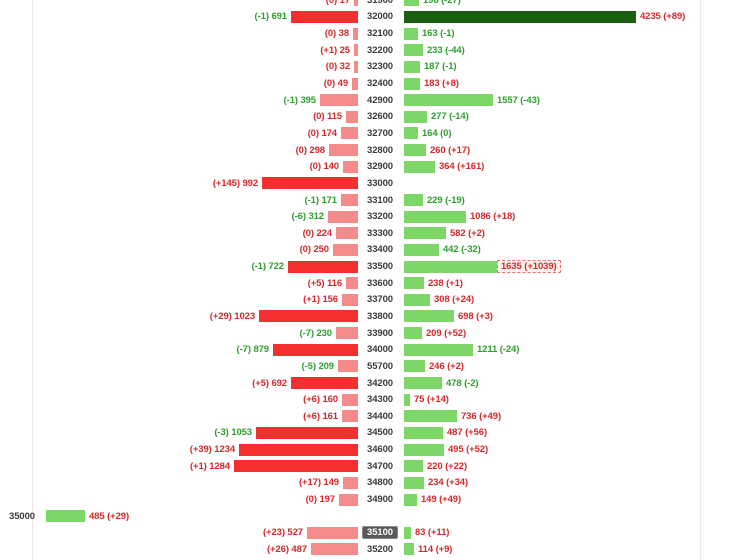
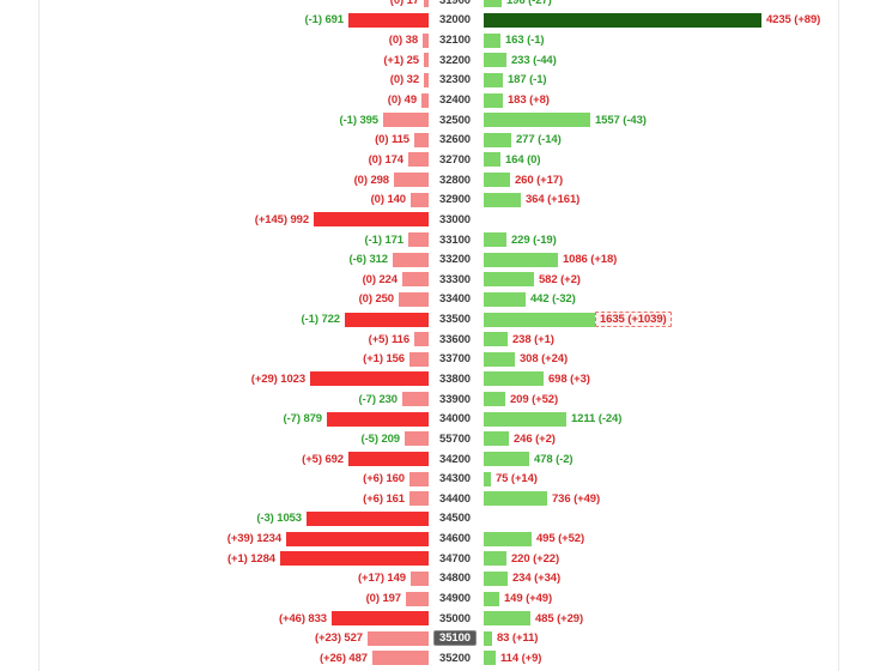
  (0) 17
  31900
  196 (-27)
  (-1) 691
  32000
  4235 (+89)
  (0) 38
  32100
  163 (-1)
  (+1) 25
  32200
  233 (-44)
  (0) 32
  32300
  187 (-1)
  (0) 49
  32400
  183 (+8)
  (-1) 395
- 42900
+ 32500
  1557 (-43)
  (0) 115
  32600
  277 (-14)
  (0) 174
  32700
  164 (0)
  (0) 298
  32800
  260 (+17)
  (0) 140
  32900
  364 (+161)
  (+145) 992
  33000
  (-1) 171
  33100
  229 (-19)
  (-6) 312
  33200
  1086 (+18)
  (0) 224
  33300
  582 (+2)
  (0) 250
  33400
  442 (-32)
  (-1) 722
  33500
  1635 (+1039)
  (+5) 116
  33600
  238 (+1)
  (+1) 156
  33700
  308 (+24)
  (+29) 1023
  33800
  698 (+3)
  (-7) 230
  33900
  209 (+52)
  (-7) 879
  34000
  1211 (-24)
  (-5) 209
  55700
  246 (+2)
  (+5) 692
  34200
  478 (-2)
  (+6) 160
  34300
  75 (+14)
  (+6) 161
  34400
  736 (+49)
  (-3) 1053
  34500
- 487 (+56)
  (+39) 1234
  34600
  495 (+52)
  (+1) 1284
  34700
  220 (+22)
  (+17) 149
  34800
  234 (+34)
  (0) 197
  34900
  149 (+49)
+ (+46) 833
  35000
  485 (+29)
  (+23) 527
  35100
  83 (+11)
  (+26) 487
  35200
  114 (+9)
